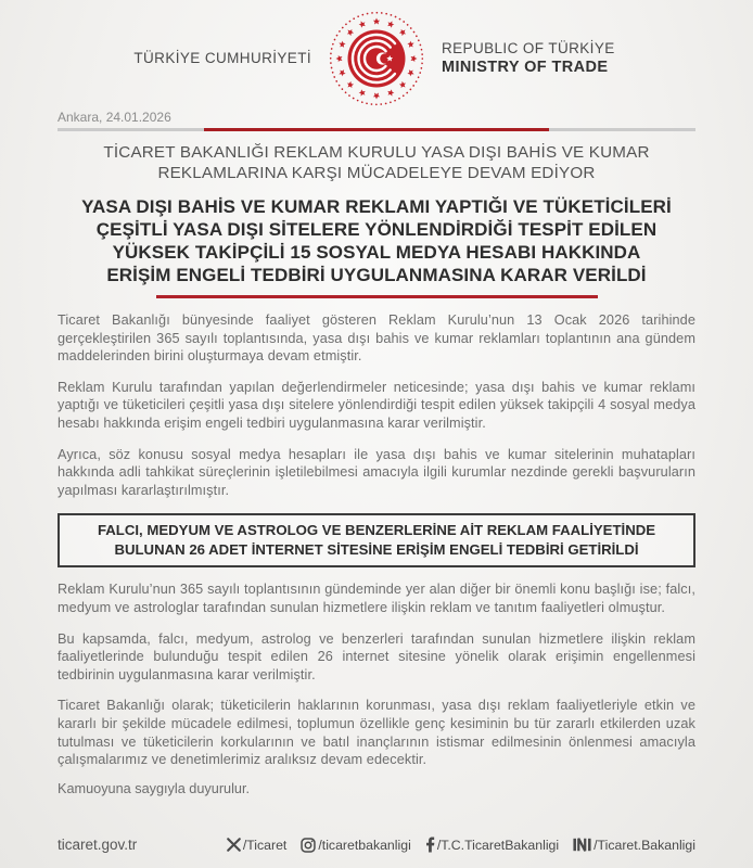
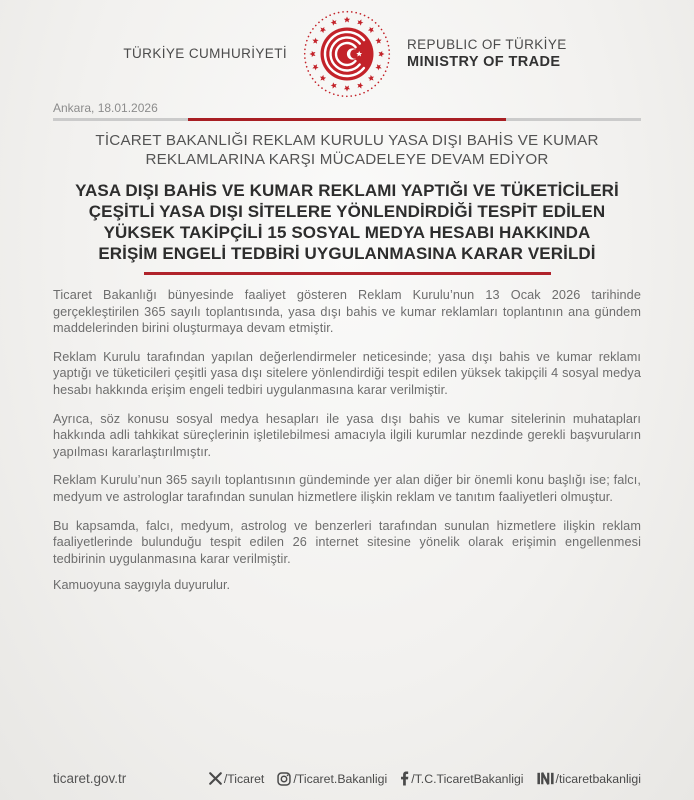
  TÜRKİYE CUMHURİYETİ
  REPUBLIC OF TÜRKİYE
  MINISTRY OF TRADE
- Ankara, 24.01.2026
+ Ankara, 18.01.2026
  TİCARET BAKANLIĞI REKLAM KURULU YASA DIŞI BAHİS VE KUMAR
  REKLAMLARINA KARŞI MÜCADELEYE DEVAM EDİYOR
  YASA DIŞI BAHİS VE KUMAR REKLAMI YAPTIĞI VE TÜKETİCİLERİ
  ÇEŞİTLİ YASA DIŞI SİTELERE YÖNLENDİRDİĞİ TESPİT EDİLEN
  YÜKSEK TAKİPÇİLİ 15 SOSYAL MEDYA HESABI HAKKINDA
  ERİŞİM ENGELİ TEDBİRİ UYGULANMASINA KARAR VERİLDİ
  Ticaret Bakanlığı bünyesinde faaliyet gösteren Reklam Kurulu’nun 13 Ocak 2026 tarihinde gerçekleştirilen 365 sayılı toplantısında, yasa dışı bahis ve kumar reklamları toplantının ana gündem maddelerinden birini oluşturmaya devam etmiştir.
  Reklam Kurulu tarafından yapılan değerlendirmeler neticesinde; yasa dışı bahis ve kumar reklamı yaptığı ve tüketicileri çeşitli yasa dışı sitelere yönlendirdiği tespit edilen yüksek takipçili 4 sosyal medya hesabı hakkında erişim engeli tedbiri uygulanmasına karar verilmiştir.
  Ayrıca, söz konusu sosyal medya hesapları ile yasa dışı bahis ve kumar sitelerinin muhatapları hakkında adli tahkikat süreçlerinin işletilebilmesi amacıyla ilgili kurumlar nezdinde gerekli başvuruların yapılması kararlaştırılmıştır.
- FALCI, MEDYUM VE ASTROLOG VE BENZERLERİNE AİT REKLAM FAALİYETİNDE
- BULUNAN 26 ADET İNTERNET SİTESİNE ERİŞİM ENGELİ TEDBİRİ GETİRİLDİ
  Reklam Kurulu’nun 365 sayılı toplantısının gündeminde yer alan diğer bir önemli konu başlığı ise; falcı, medyum ve astrologlar tarafından sunulan hizmetlere ilişkin reklam ve tanıtım faaliyetleri olmuştur.
  Bu kapsamda, falcı, medyum, astrolog ve benzerleri tarafından sunulan hizmetlere ilişkin reklam faaliyetlerinde bulunduğu tespit edilen 26 internet sitesine yönelik olarak erişimin engellenmesi tedbirinin uygulanmasına karar verilmiştir.
- Ticaret Bakanlığı olarak; tüketicilerin haklarının korunması, yasa dışı reklam faaliyetleriyle etkin ve kararlı bir şekilde mücadele edilmesi, toplumun özellikle genç kesiminin bu tür zararlı etkilerden uzak tutulması ve tüketicilerin korkularının ve batıl inançlarının istismar edilmesinin önlenmesi amacıyla çalışmalarımız ve denetimlerimiz aralıksız devam edecektir.
  Kamuoyuna saygıyla duyurulur.
  ticaret.gov.tr
  /Ticaret
- /ticaretbakanligi
+ /Ticaret.Bakanligi
  /T.C.TicaretBakanligi
- /Ticaret.Bakanligi
+ /ticaretbakanligi
